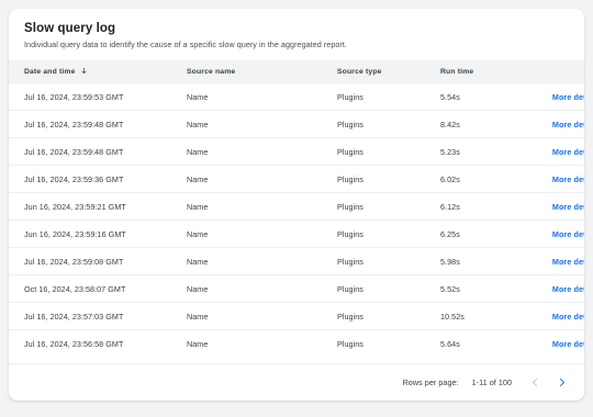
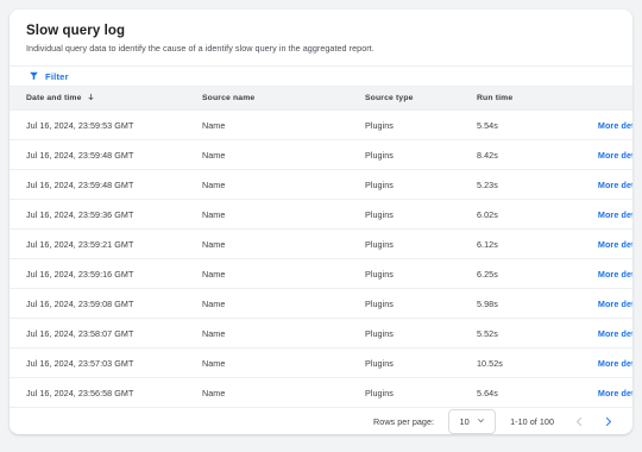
  Slow query log
- Individual query data to identify the cause of a specific slow query in the aggregated report.
+ Individual query data to identify the cause of a identify slow query in the aggregated report.
+ Filter
  Jul 16, 2024, 23:59:53 GMT	Name	Plugins	5.54s	More de
  Jul 16, 2024, 23:59:48 GMT	Name	Plugins	8.42s	More de
  Jul 16, 2024, 23:59:48 GMT	Name	Plugins	5.23s	More de
  Jul 16, 2024, 23:59:36 GMT	Name	Plugins	6.02s	More de
- Jun 16, 2024, 23:59:21 GMT	Name	Plugins	6.12s	More de
+ Jul 16, 2024, 23:59:21 GMT	Name	Plugins	6.12s	More de
- Jun 16, 2024, 23:59:16 GMT	Name	Plugins	6.25s	More de
+ Jul 16, 2024, 23:59:16 GMT	Name	Plugins	6.25s	More de
  Jul 16, 2024, 23:59:08 GMT	Name	Plugins	5.98s	More de
- Oct 16, 2024, 23:58:07 GMT	Name	Plugins	5.52s	More de
+ Jul 16, 2024, 23:58:07 GMT	Name	Plugins	5.52s	More de
  Jul 16, 2024, 23:57:03 GMT	Name	Plugins	10.52s	More de
  Jul 16, 2024, 23:56:58 GMT	Name	Plugins	5.64s	More de
  Rows per page:
+ 10
- 1-11 of 100
+ 1-10 of 100
